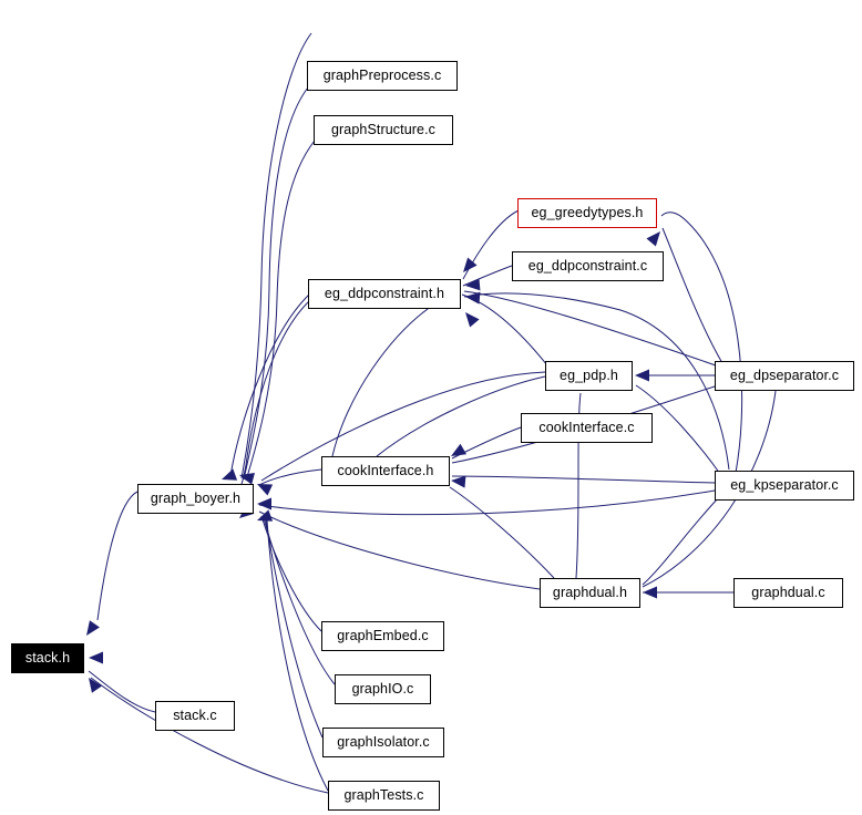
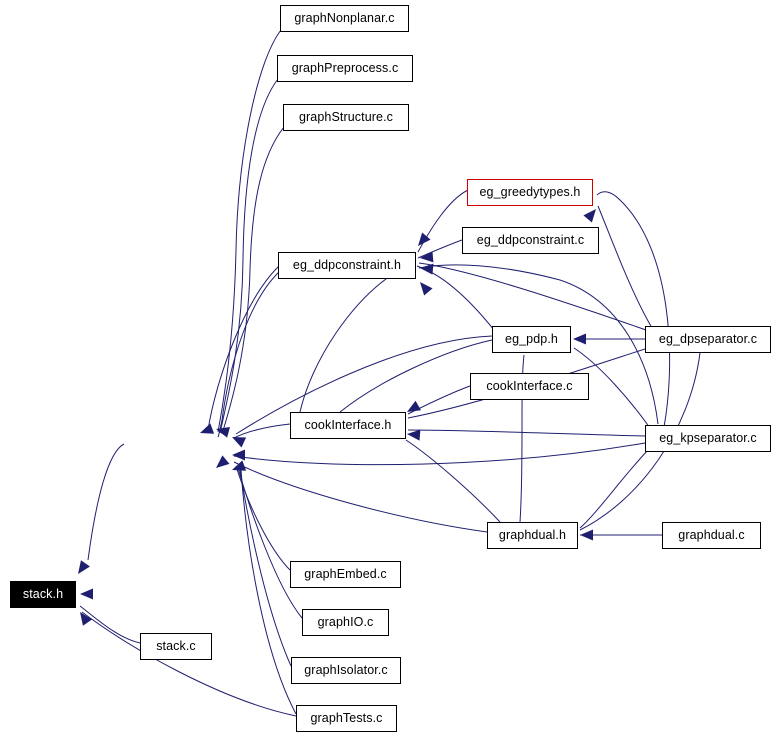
+ graphNonplanar.c
  graphPreprocess.c
  graphStructure.c
  eg_greedytypes.h
  eg_ddpconstraint.c
  eg_ddpconstraint.h
  eg_pdp.h
  eg_dpseparator.c
  cookInterface.c
  cookInterface.h
  eg_kpseparator.c
- graph_boyer.h
  graphdual.h
  graphdual.c
  stack.h
  graphEmbed.c
  graphIO.c
  stack.c
  graphIsolator.c
  graphTests.c
